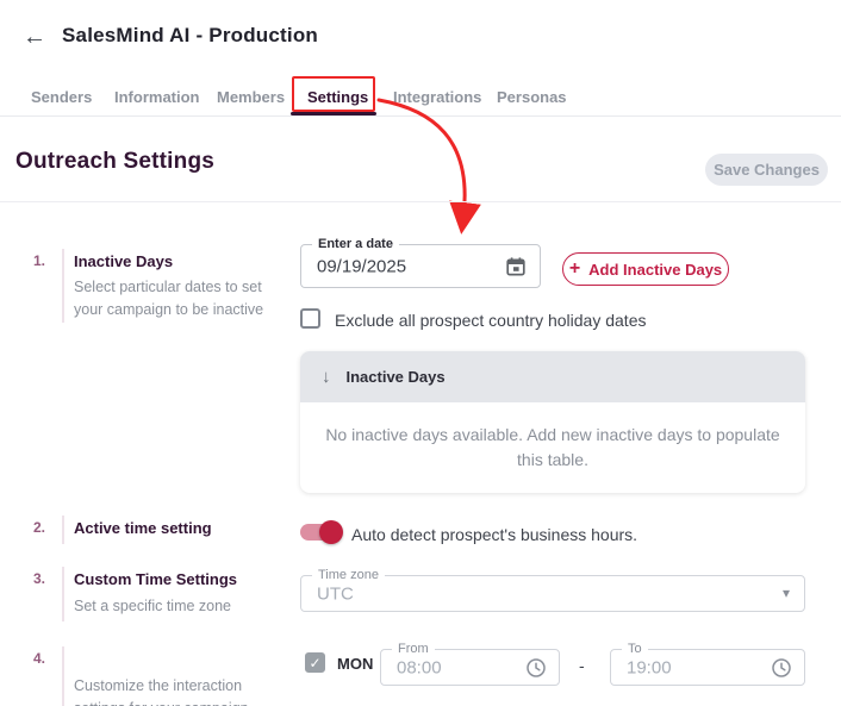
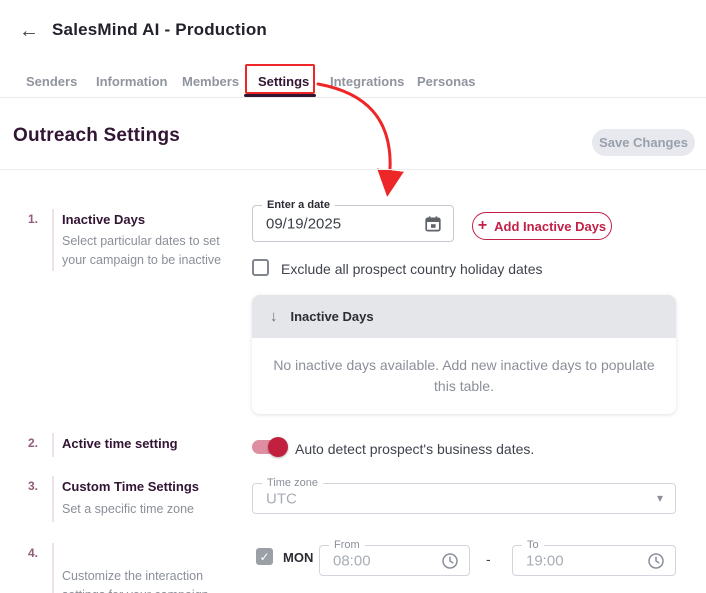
  ←
  SalesMind AI - Production
  Senders
  Information
  Members
  Settings
  Integrations
  Personas
  Outreach Settings
  Save Changes
  1.
  Inactive Days
  Select particular dates to set your campaign to be inactive
  Enter a date
  09/19/2025
  +
  Add Inactive Days
  Exclude all prospect country holiday dates
  ↓
  Inactive Days
  No inactive days available. Add new inactive days to populate this table.
  2.
  Active time setting
- Auto detect prospect's business hours.
+ Auto detect prospect's business dates.
  3.
  Custom Time Settings
  Set a specific time zone
  Time zone
  UTC
  ▾
  4.
  ✓
  MON
  From
  08:00
  -
  To
  19:00
